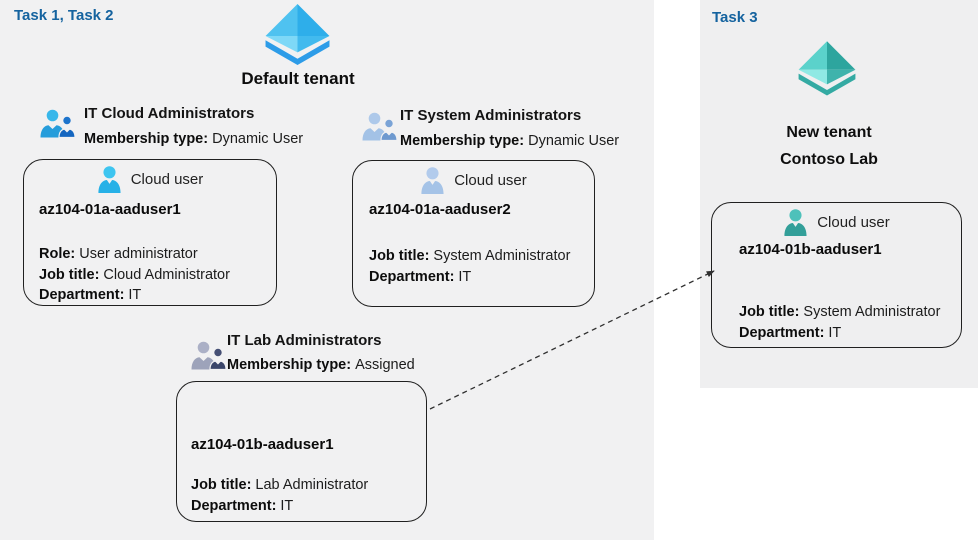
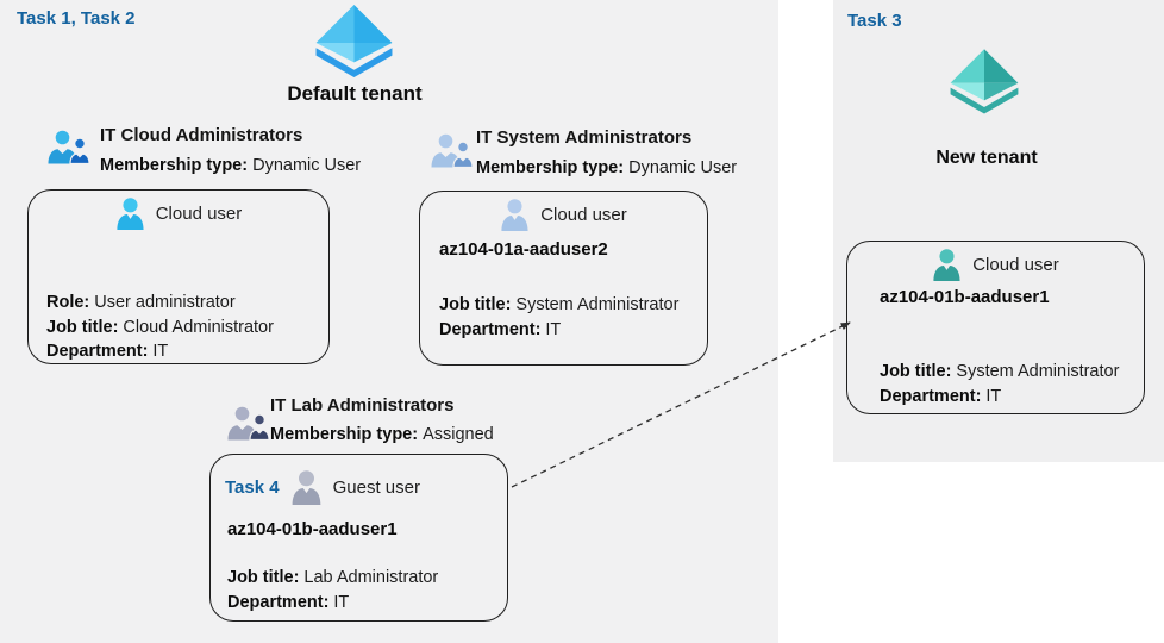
  Task 1, Task 2
  Default tenant
  IT Cloud Administrators
  Membership type: Dynamic User
  IT System Administrators
  Membership type: Dynamic User
  IT Lab Administrators
  Membership type: Assigned
  Cloud user
- az104-01a-aaduser1
  Role: User administrator
  Job title: Cloud Administrator
  Department: IT
  Cloud user
  az104-01a-aaduser2
  Job title: System Administrator
  Department: IT
+ Task 4
+ Guest user
  az104-01b-aaduser1
  Job title: Lab Administrator
  Department: IT
  Task 3
  New tenant
- Contoso Lab
  Cloud user
  az104-01b-aaduser1
  Job title: System Administrator
  Department: IT
